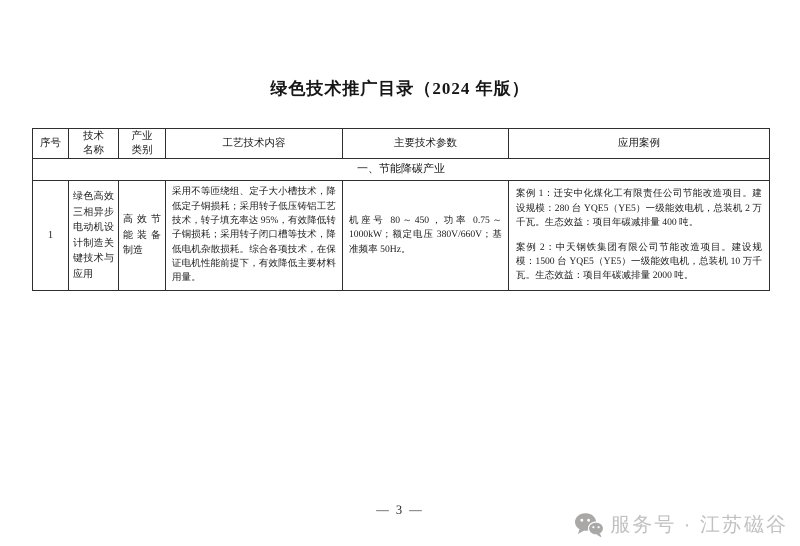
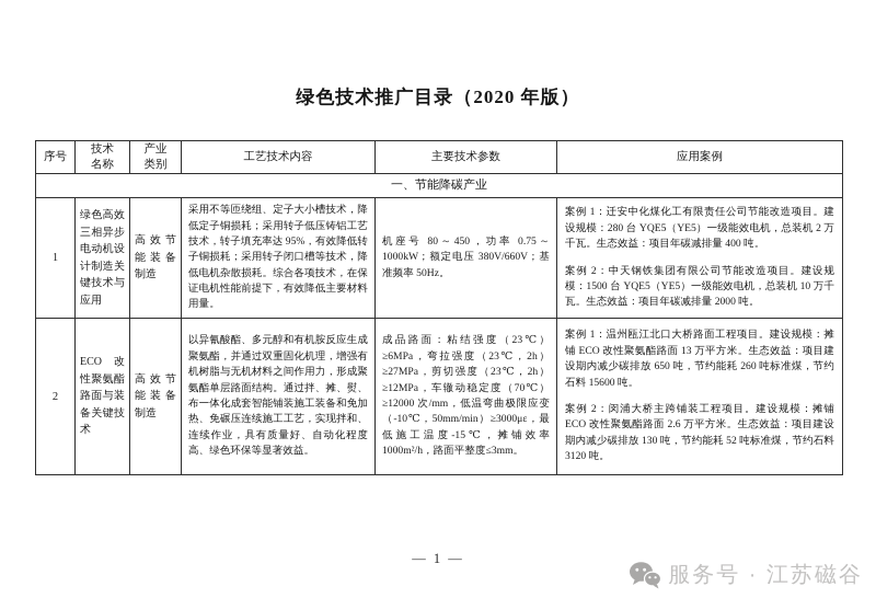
- 绿色技术推广目录（2024 年版）
+ 绿色技术推广目录（2020 年版）
  序号	技术 名称	产业 类别	工艺技术内容	主要技术参数	应用案例
  一、节能降碳产业
  1	绿色高效三相异步电动机设计制造关键技术与应用	高效节能装备制造	采用不等匝绕组、定子大小槽技术，降低定子铜损耗；采用转子低压铸铝工艺技术，转子填充率达 95%，有效降低转子铜损耗；采用转子闭口槽等技术，降低电机杂散损耗。综合各项技术，在保证电机性能前提下，有效降低主要材料用量。	机座号 80～450，功率 0.75～1000kW；额定电压 380V/660V；基准频率 50Hz。	案例 1：迁安中化煤化工有限责任公司节能改造项目。建设规模：280 台 YQE5（YE5）一级能效电机，总装机 2 万千瓦。生态效益：项目年碳减排量 400 吨。 案例 2：中天钢铁集团有限公司节能改造项目。建设规模：1500 台 YQE5（YE5）一级能效电机，总装机 10 万千瓦。生态效益：项目年碳减排量 2000 吨。
+ 2	ECO 改性聚氨酯路面与装备关键技术	高效节能装备制造	以异氰酸酯、多元醇和有机胺反应生成聚氨酯，并通过双重固化机理，增强有机树脂与无机材料之间作用力，形成聚氨酯单层路面结构。通过拌、摊、熨、布一体化成套智能铺装施工装备和免加热、免碾压连续施工工艺，实现拌和、连续作业，具有质量好、自动化程度高、绿色环保等显著效益。	成品路面：粘结强度（23℃）≥6MPa，弯拉强度（23℃，2h）≥27MPa，剪切强度（23℃，2h）≥12MPa，车辙动稳定度（70℃）≥12000 次/mm，低温弯曲极限应变（-10℃，50mm/min）≥3000με，最低施工温度-15℃，摊铺效率 1000m²/h，路面平整度≤3mm。	案例 1：温州瓯江北口大桥路面工程项目。建设规模：摊铺 ECO 改性聚氨酯路面 13 万平方米。生态效益：项目建设期内减少碳排放 650 吨，节约能耗 260 吨标准煤，节约石料 15600 吨。 案例 2：闵浦大桥主跨铺装工程项目。建设规模：摊铺 ECO 改性聚氨酯路面 2.6 万平方米。生态效益：项目建设期内减少碳排放 130 吨，节约能耗 52 吨标准煤，节约石料 3120 吨。
- — 3 —
+ — 1 —
  服务号 · 江苏磁谷
